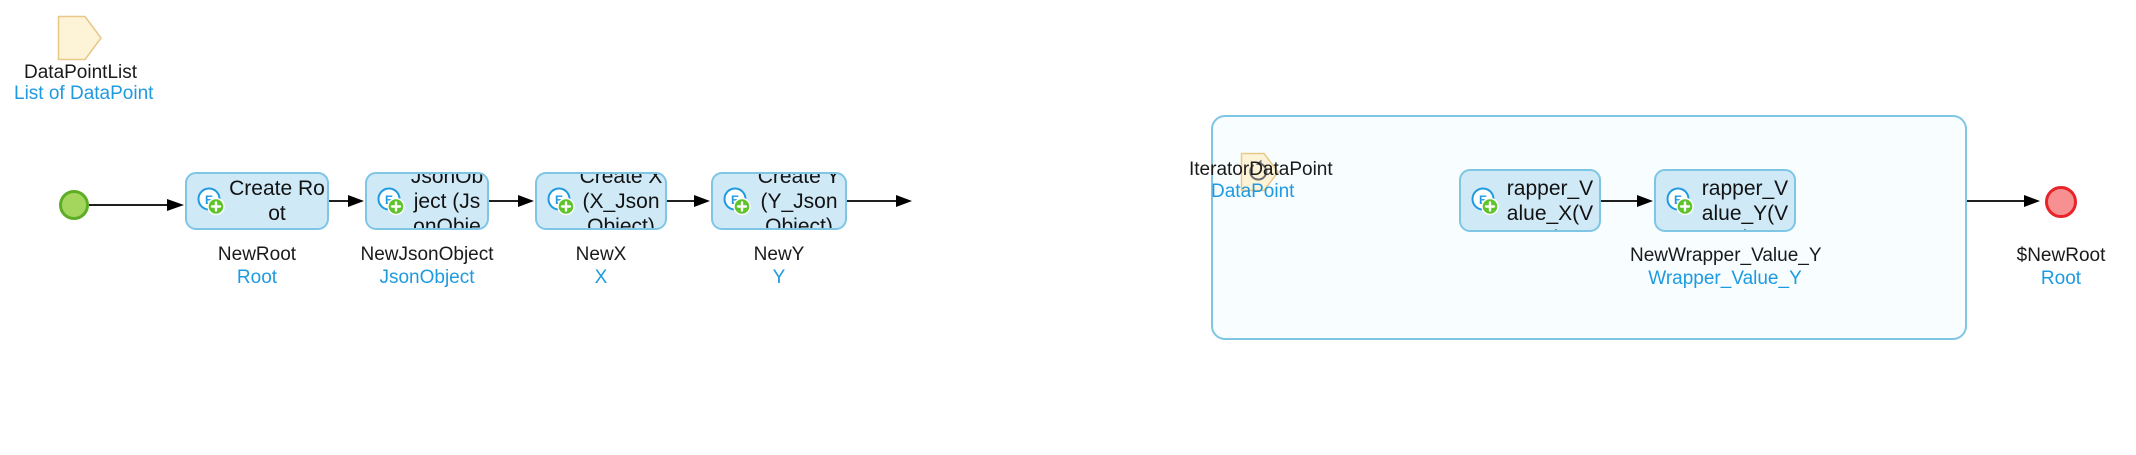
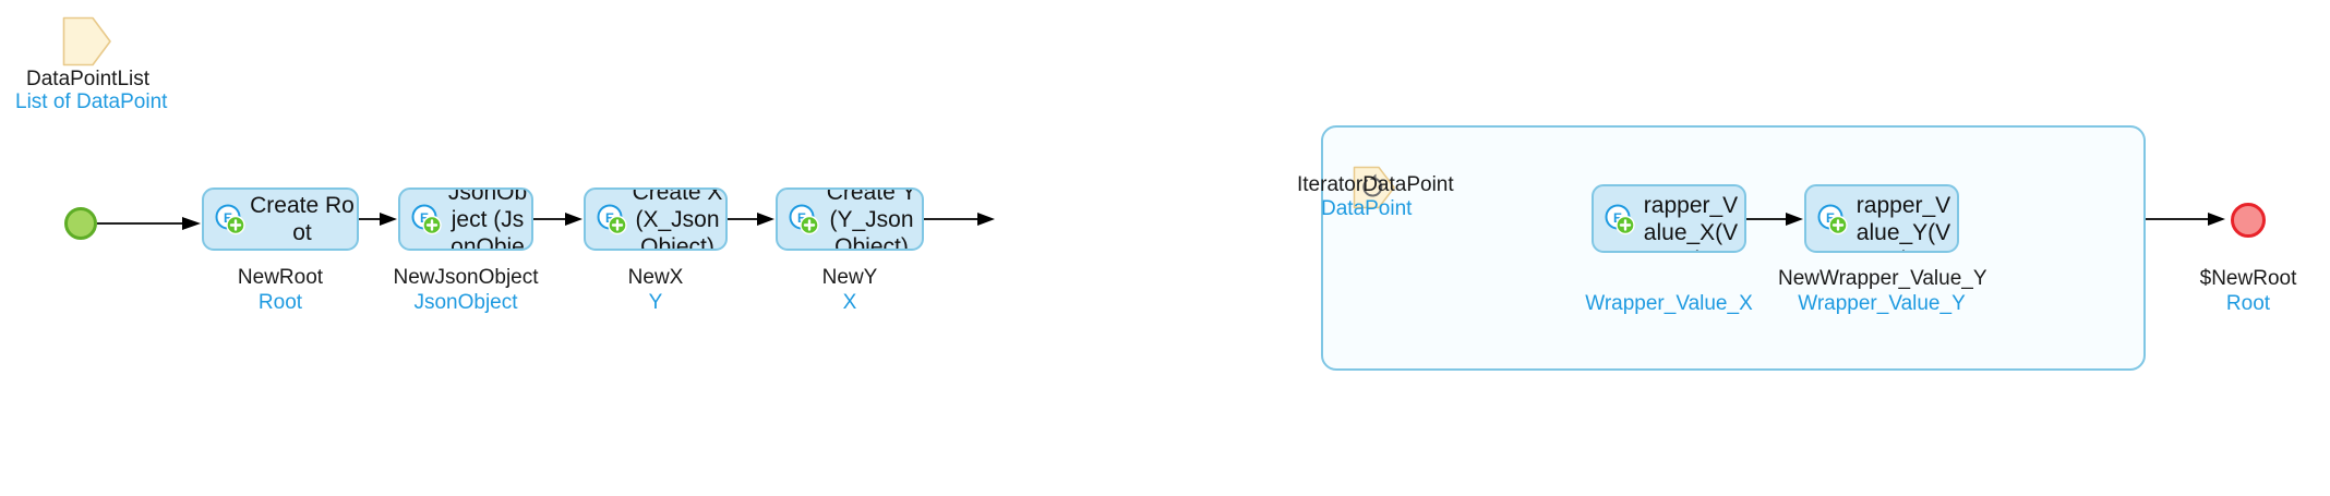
  DataPointList
  List of DataPoint
  E
  Create Root
  NewRoot
  Root
  E
  JsonObject (JsonObje
  NewJsonObject
  JsonObject
  E
  Create X (X_JsonObject)
  NewX
- X
+ Y
  E
  Create Y (Y_JsonObject)
  NewY
- Y
+ X
  IteratorDataPoint
  DataPoint
  E
+ Wrapper_Value_X
  E
  NewWrapper_Value_Y
  Wrapper_Value_Y
  $NewRoot
  Root
